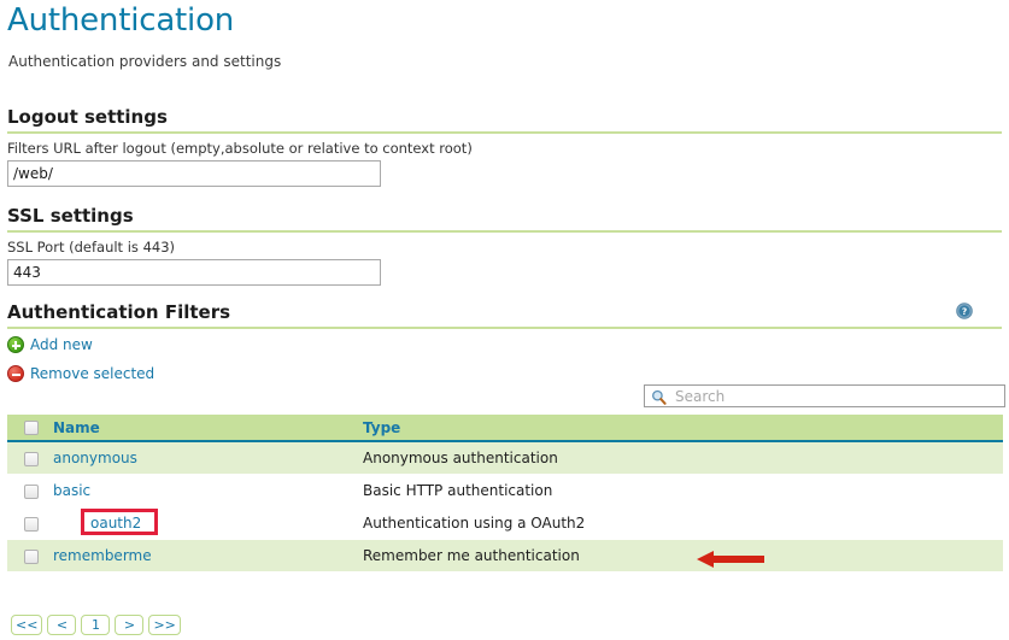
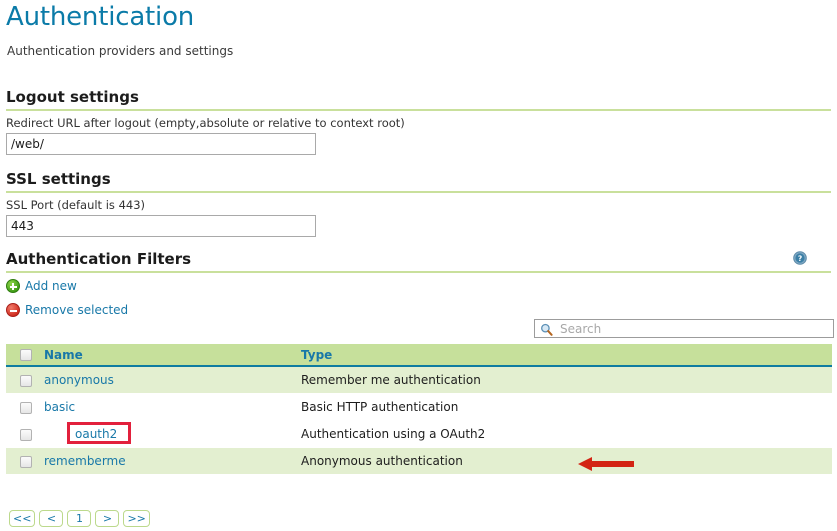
  Authentication
  Authentication providers and settings
  Logout settings
- Filters URL after logout (empty,absolute or relative to context root)
+ Redirect URL after logout (empty,absolute or relative to context root)
  /web/
  SSL settings
  SSL Port (default is 443)
  443
  Authentication Filters
  ?
  Add new
  Remove selected
  Search
  	Name	Type
- 	anonymous	Anonymous authentication
+ 	anonymous	Remember me authentication
  	basic	Basic HTTP authentication
  	oauth2	Authentication using a OAuth2
- 	rememberme	Remember me authentication
+ 	rememberme	Anonymous authentication
  <<
  <
  1
  >
  >>
